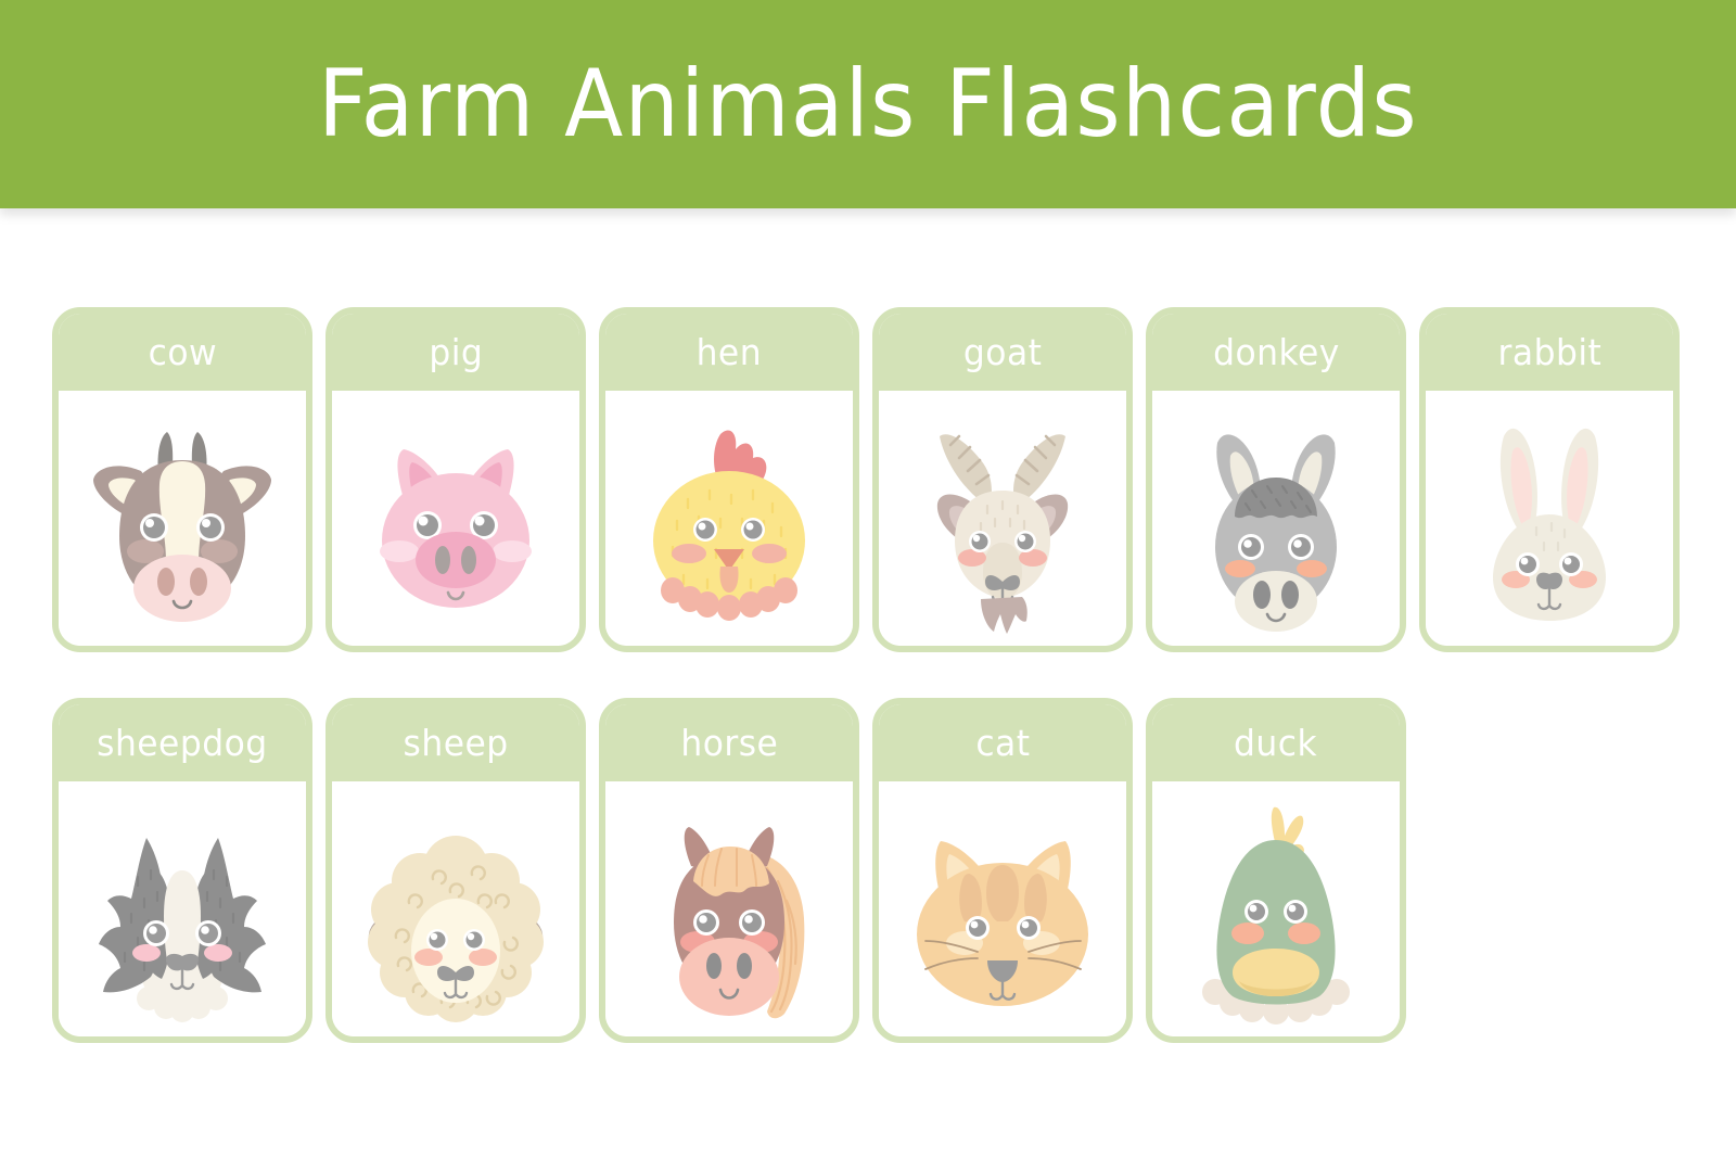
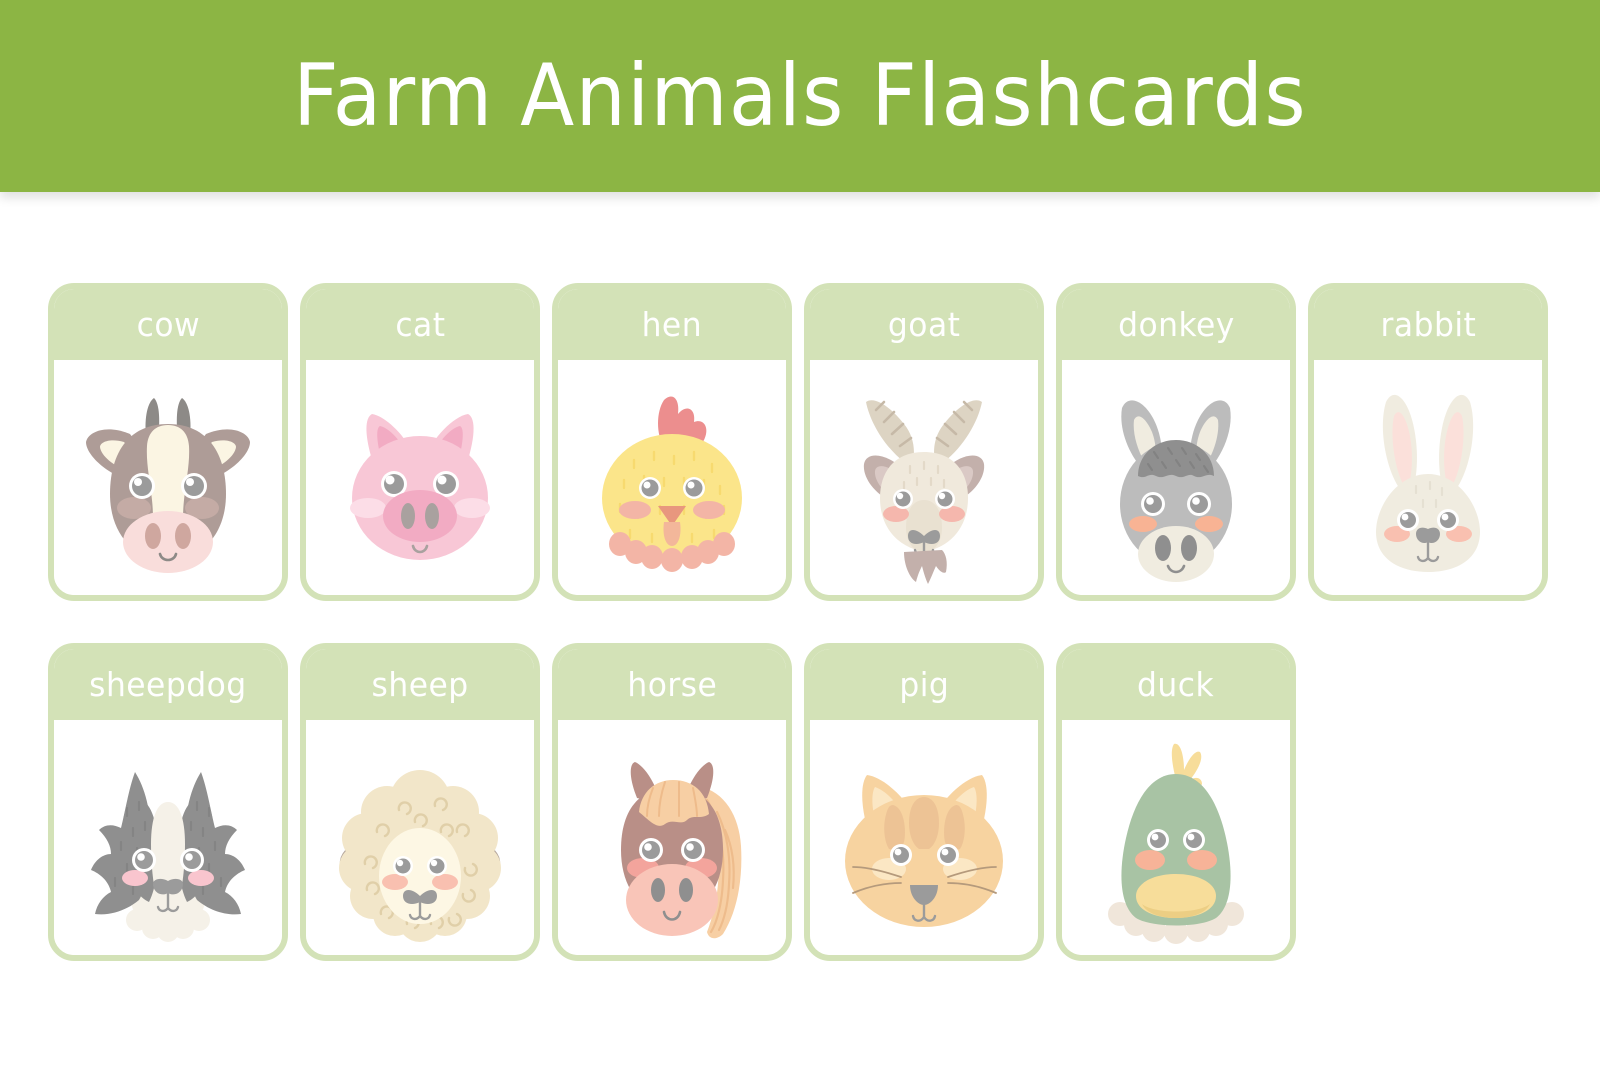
  Farm Animals Flashcards
  cow
- pig
+ cat
  hen
  goat
  donkey
  rabbit
  sheepdog
  sheep
  horse
- cat
+ pig
  duck
